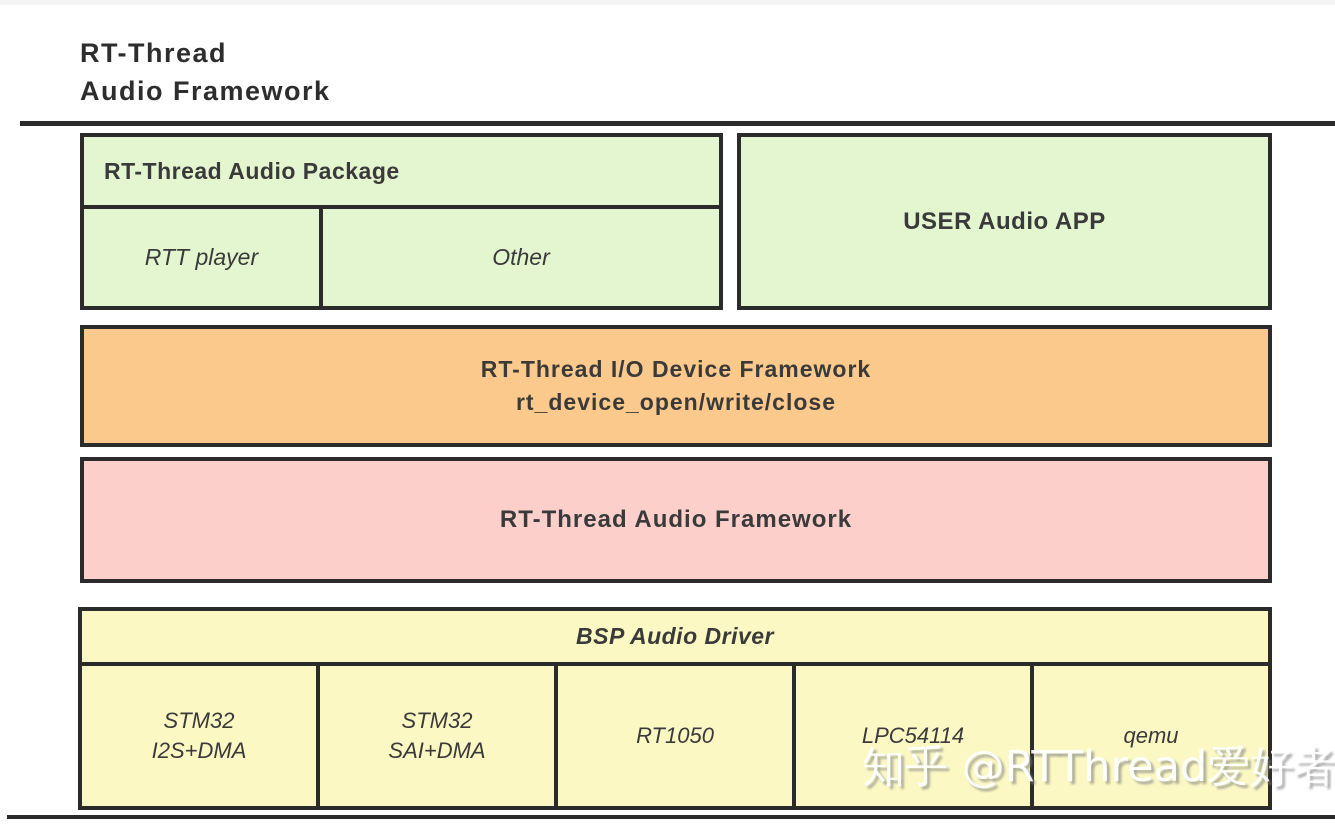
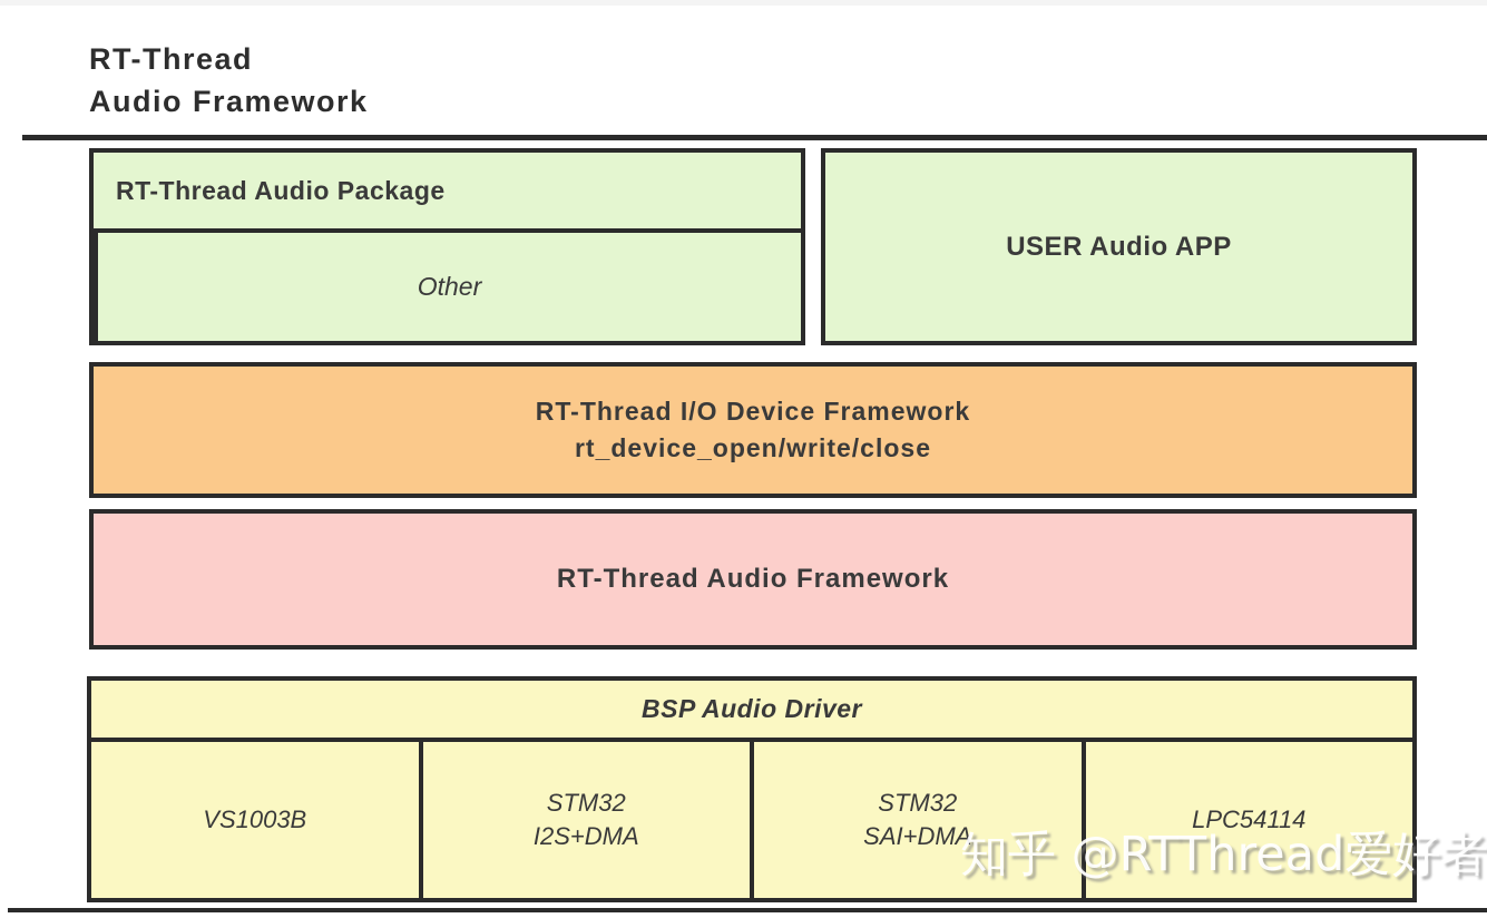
  RT-Thread
  Audio Framework
  RT-Thread Audio Package
- RTT player
  Other
  USER Audio APP
  RT-Thread I/O Device Framework
  rt_device_open/write/close
  RT-Thread Audio Framework
  BSP Audio Driver
+ VS1003B
  STM32
  I2S+DMA
  STM32
  SAI+DMA
- RT1050
  LPC54114
- qemu
  知乎 @RTThread爱好者
